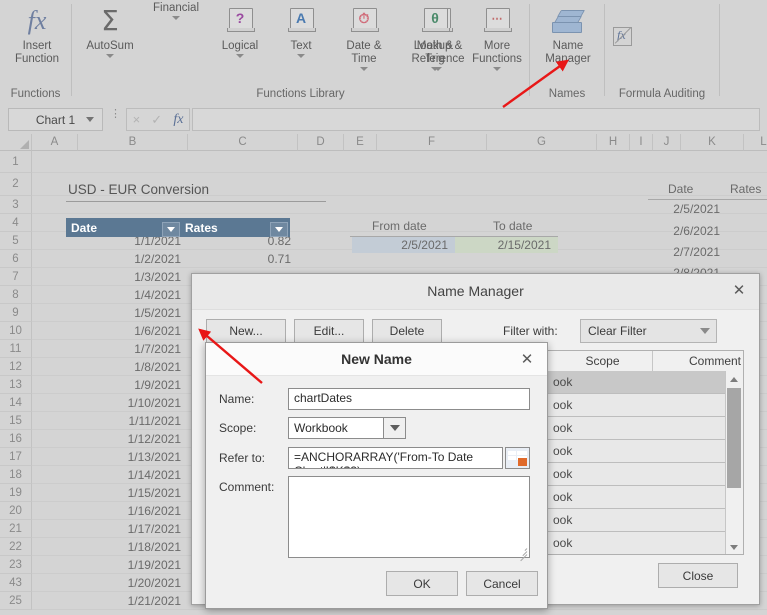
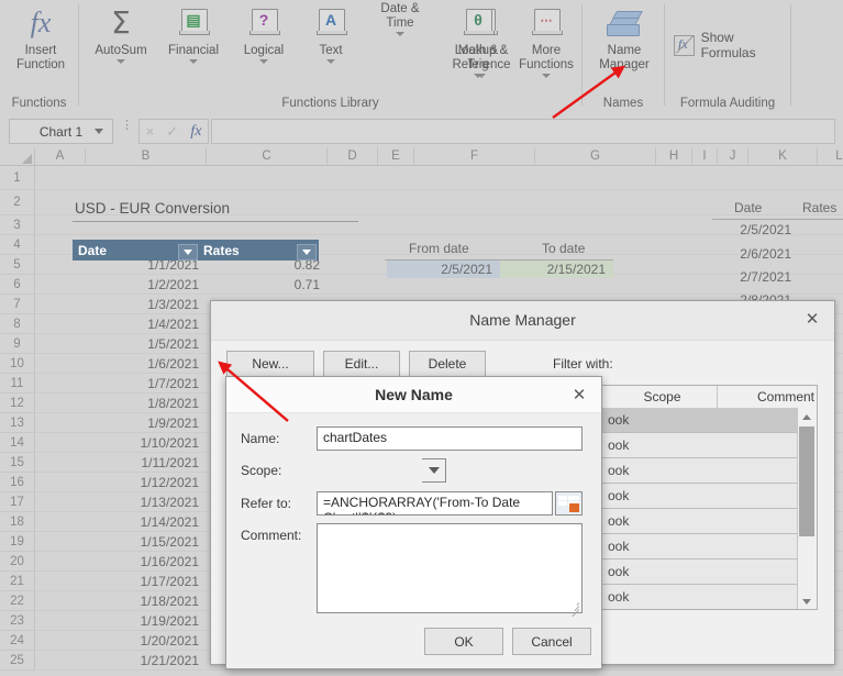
  fx
  Insert
  Function
  Functions
  Σ
  AutoSum
+ ▤
  Financial
  ?
  Logical
  A
  Text
- ⏱
  Date &
  Time
  Lookup &
  Reference
  θ
  Math &
  Trig
  ⋯
  More
  Functions
  Functions Library
  Name
  Manager
  Names
+ Show Formulas
  Formula Auditing
  Chart 1
  ⋮
  ×
  ✓
  fx
  A
  B
  C
  D
  E
  F
  G
  H
  I
  J
  K
  L
  1
  2
  3
  4
  5
  6
  7
  8
  9
  10
  11
  12
  13
  14
  15
  16
  17
  18
  19
  20
  21
  22
  23
- 43
+ 24
  25
  1/1/2021
  1/2/2021
  1/3/2021
  1/4/2021
  1/5/2021
  1/6/2021
  1/7/2021
  1/8/2021
  1/9/2021
  1/10/2021
  1/11/2021
  1/12/2021
  1/13/2021
  1/14/2021
  1/15/2021
  1/16/2021
  1/17/2021
  1/18/2021
  1/19/2021
  1/20/2021
  1/21/2021
  0.82
  0.71
  USD - EUR Conversion
  Date
  Rates
  From date
  To date
  2/5/2021
  2/15/2021
  Date
  Rates
  2/5/2021
  2/6/2021
  2/7/2021
  Name Manager
  ✕
  New...
  Edit...
  Delete
  Filter with:
- Clear Filter
  Scope
  Comment
  ook
  ook
  ook
  ook
  ook
  ook
  ook
  ook
- Close
  New Name
  ✕
  Name:
  chartDates
  Scope:
- Workbook
  Refer to:
  Comment:
  OK
  Cancel
